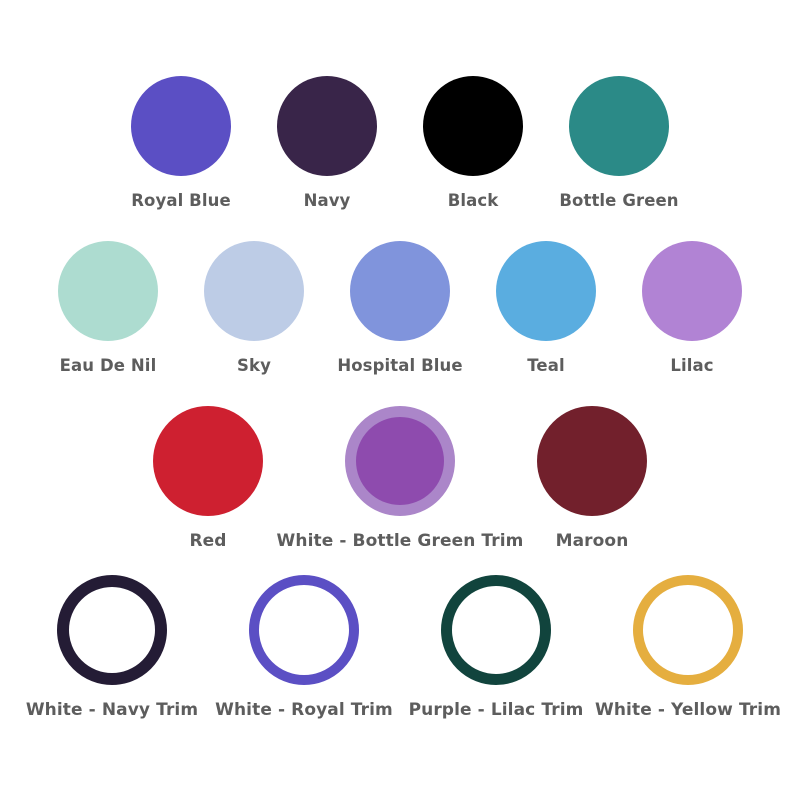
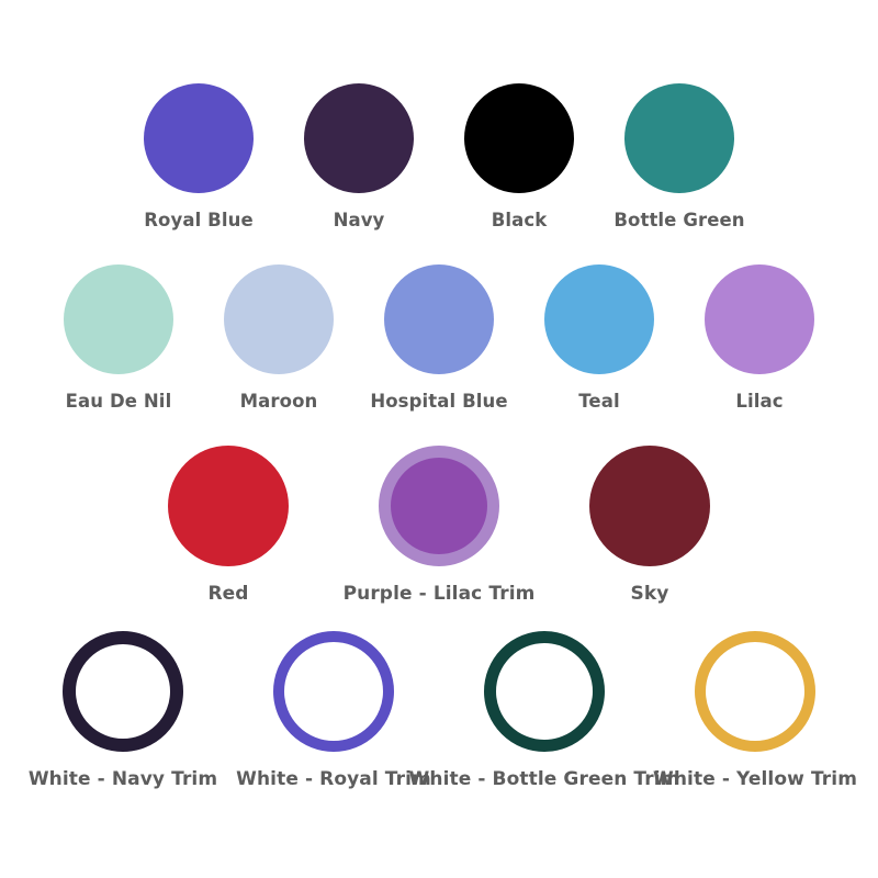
  Royal Blue
  Navy
  Black
  Bottle Green
  Eau De Nil
- Sky
+ Maroon
  Hospital Blue
  Teal
  Lilac
  Red
- White - Bottle Green Trim
+ Purple - Lilac Trim
- Maroon
+ Sky
  White - Navy Trim
  White - Royal Trim
- Purple - Lilac Trim
+ White - Bottle Green Trim
  White - Yellow Trim
